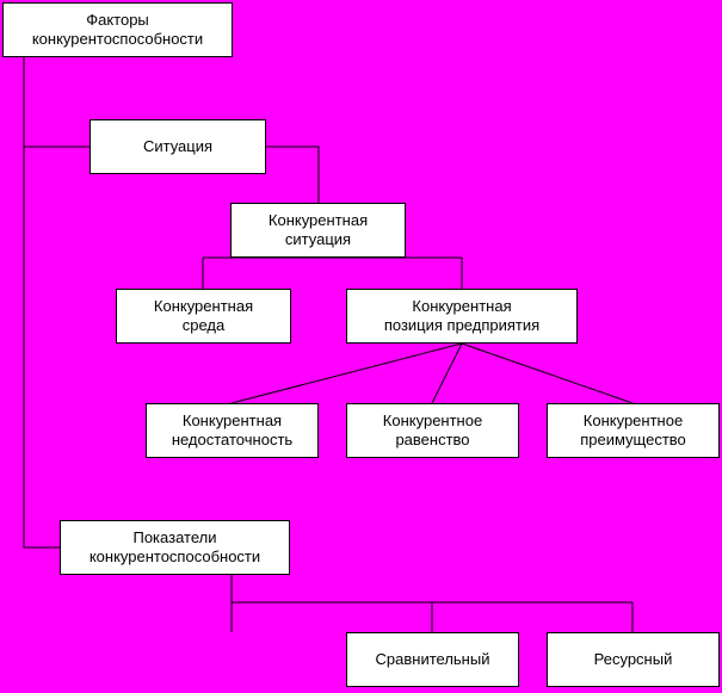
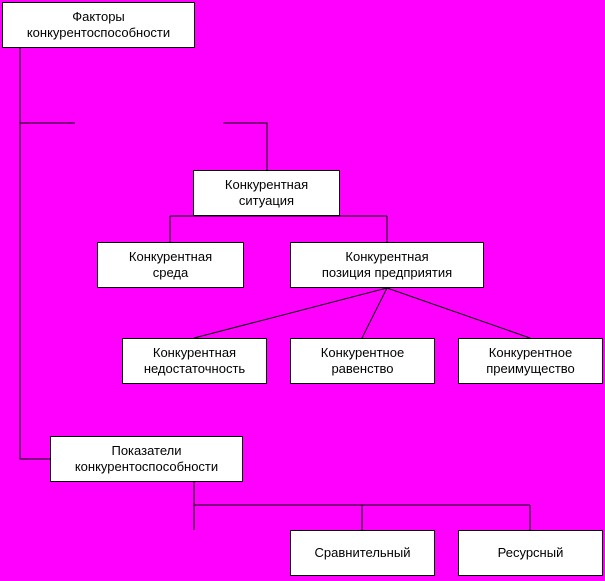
  Факторы
  конкурентоспособности
- Ситуация
  Конкурентная
  ситуация
  Конкурентная
  среда
  Конкурентная
  позиция предприятия
  Конкурентная
  недостаточность
  Конкурентное
  равенство
  Конкурентное
  преимущество
  Показатели
  конкурентоспособности
  Сравнительный
  Ресурсный
